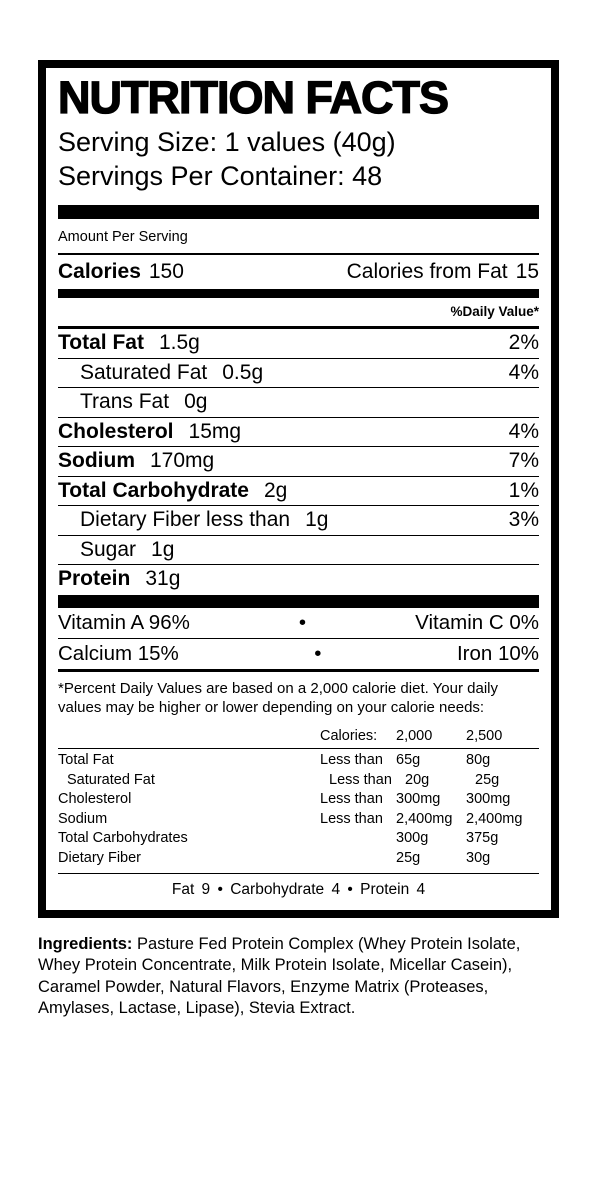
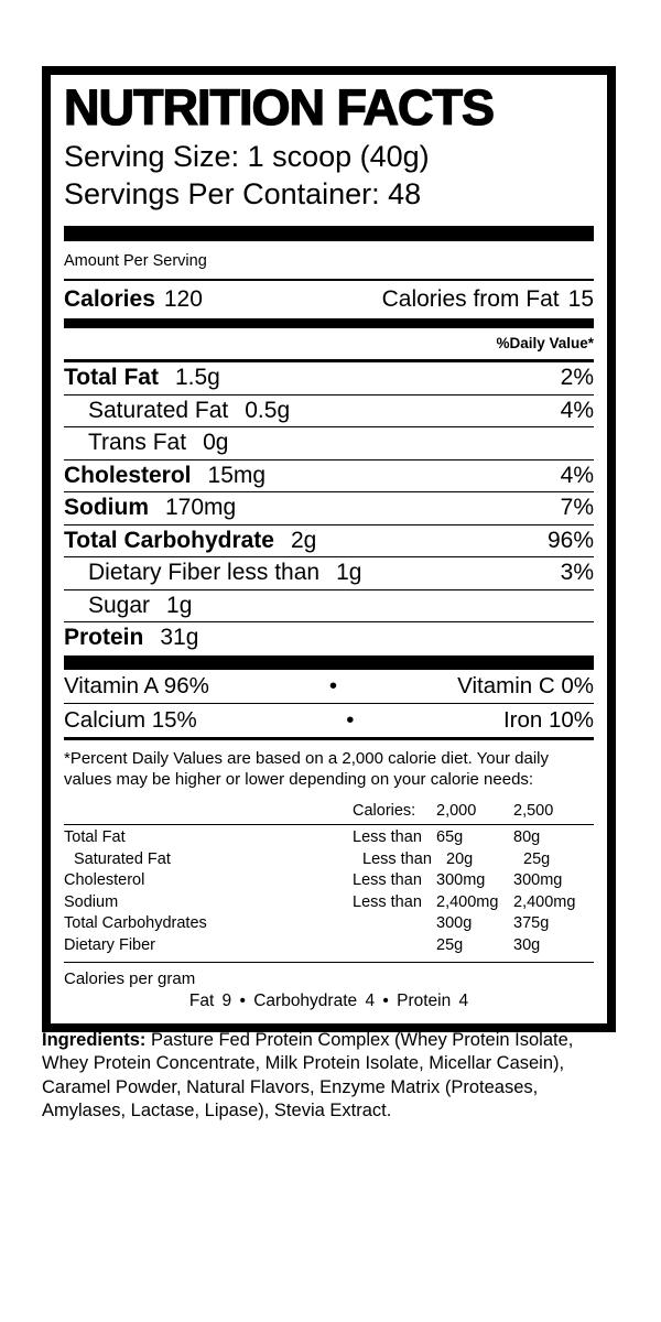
  NUTRITION FACTS
- Serving Size: 1 values (40g)
+ Serving Size: 1 scoop (40g)
  Servings Per Container: 48
  Amount Per Serving
- Calories 150
+ Calories 120
  Calories from Fat 15
  %Daily Value*
  Total Fat
  1.5g
  2%
  Saturated Fat
  0.5g
  4%
  Trans Fat
  0g
  Cholesterol
  15mg
  4%
  Sodium
  170mg
  7%
  Total Carbohydrate
  2g
- 1%
+ 96%
  Dietary Fiber less than
  1g
  3%
  Sugar
  1g
  Protein
  31g
  Vitamin A 96%
  •
  Vitamin C 0%
  Calcium 15%
  •
  Iron 10%
  *Percent Daily Values are based on a 2,000 calorie diet. Your daily values may be higher or lower depending on your calorie needs:
  Calories:
  2,000
  2,500
  Total Fat
  Less than
  65g
  80g
  Saturated Fat
  Less than
  20g
  25g
  Cholesterol
  Less than
  300mg
  300mg
  Sodium
  Less than
  2,400mg
  2,400mg
  Total Carbohydrates
  300g
  375g
  Dietary Fiber
  25g
  30g
+ Calories per gram
  Fat 9 • Carbohydrate 4 • Protein 4
  Ingredients: Pasture Fed Protein Complex (Whey Protein Isolate, Whey Protein Concentrate, Milk Protein Isolate, Micellar Casein), Caramel Powder, Natural Flavors, Enzyme Matrix (Proteases, Amylases, Lactase, Lipase), Stevia Extract.
